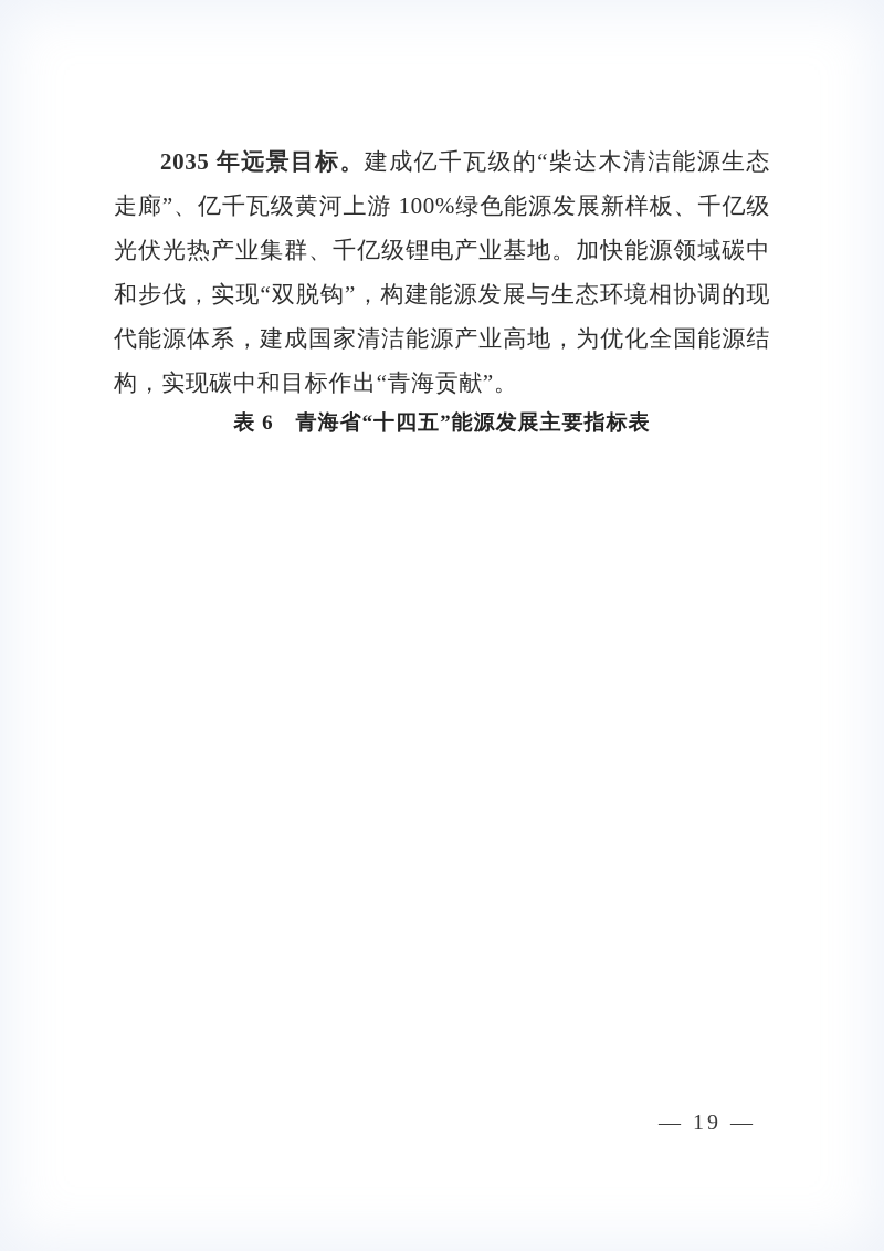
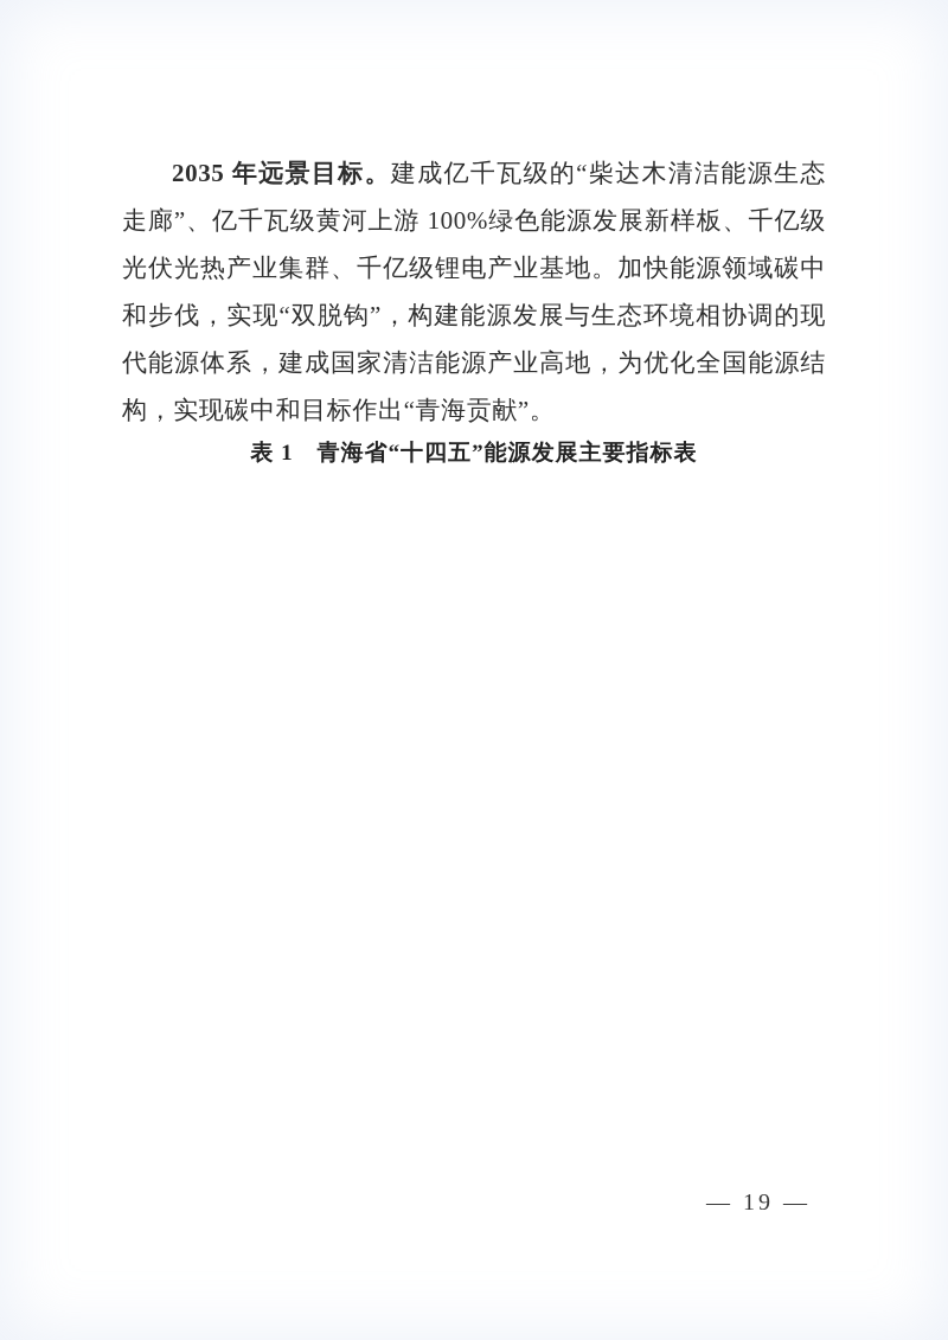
  2035 年远景目标。建成亿千瓦级的“柴达木清洁能源生态走廊”、亿千瓦级黄河上游 100%绿色能源发展新样板、千亿级光伏光热产业集群、千亿级锂电产业基地。加快能源领域碳中和步伐，实现“双脱钩”，构建能源发展与生态环境相协调的现代能源体系，建成国家清洁能源产业高地，为优化全国能源结构，实现碳中和目标作出“青海贡献”。
- 表 6 青海省“十四五”能源发展主要指标表
+ 表 1 青海省“十四五”能源发展主要指标表
  — 19 —
